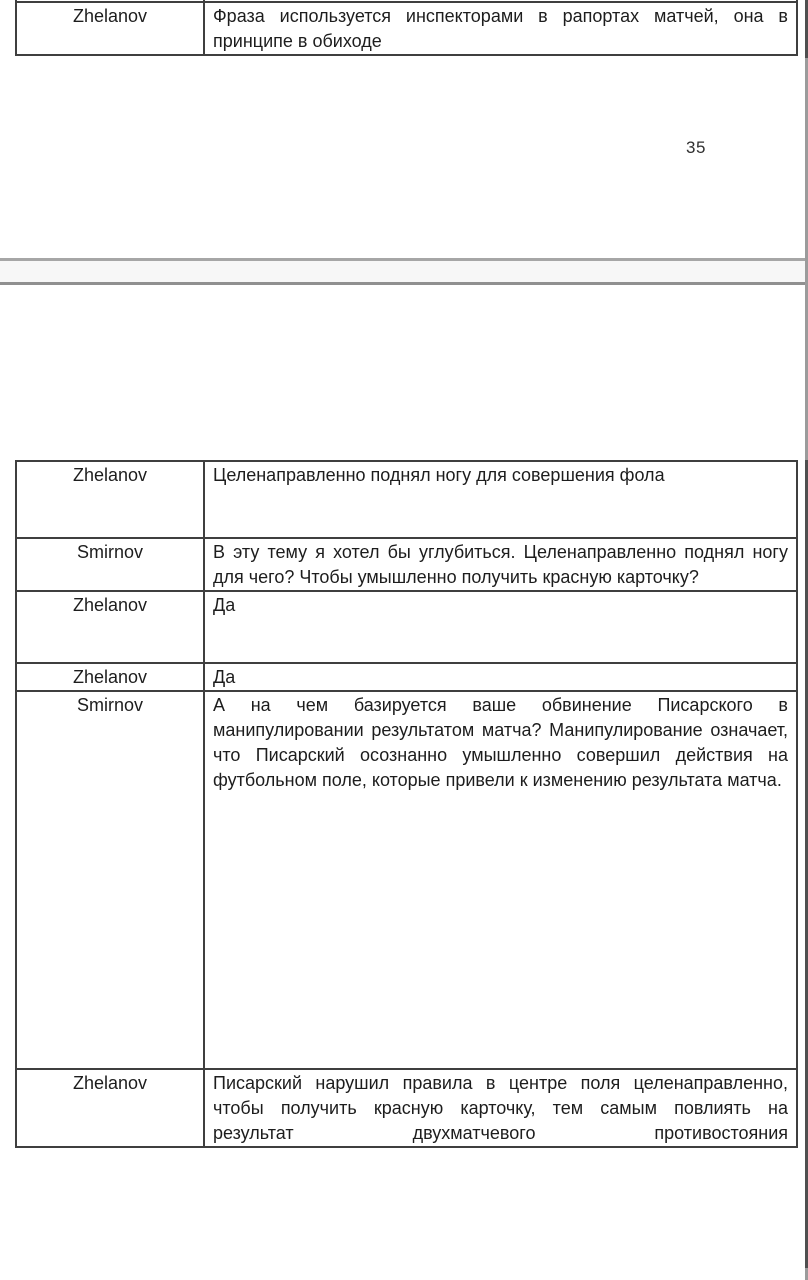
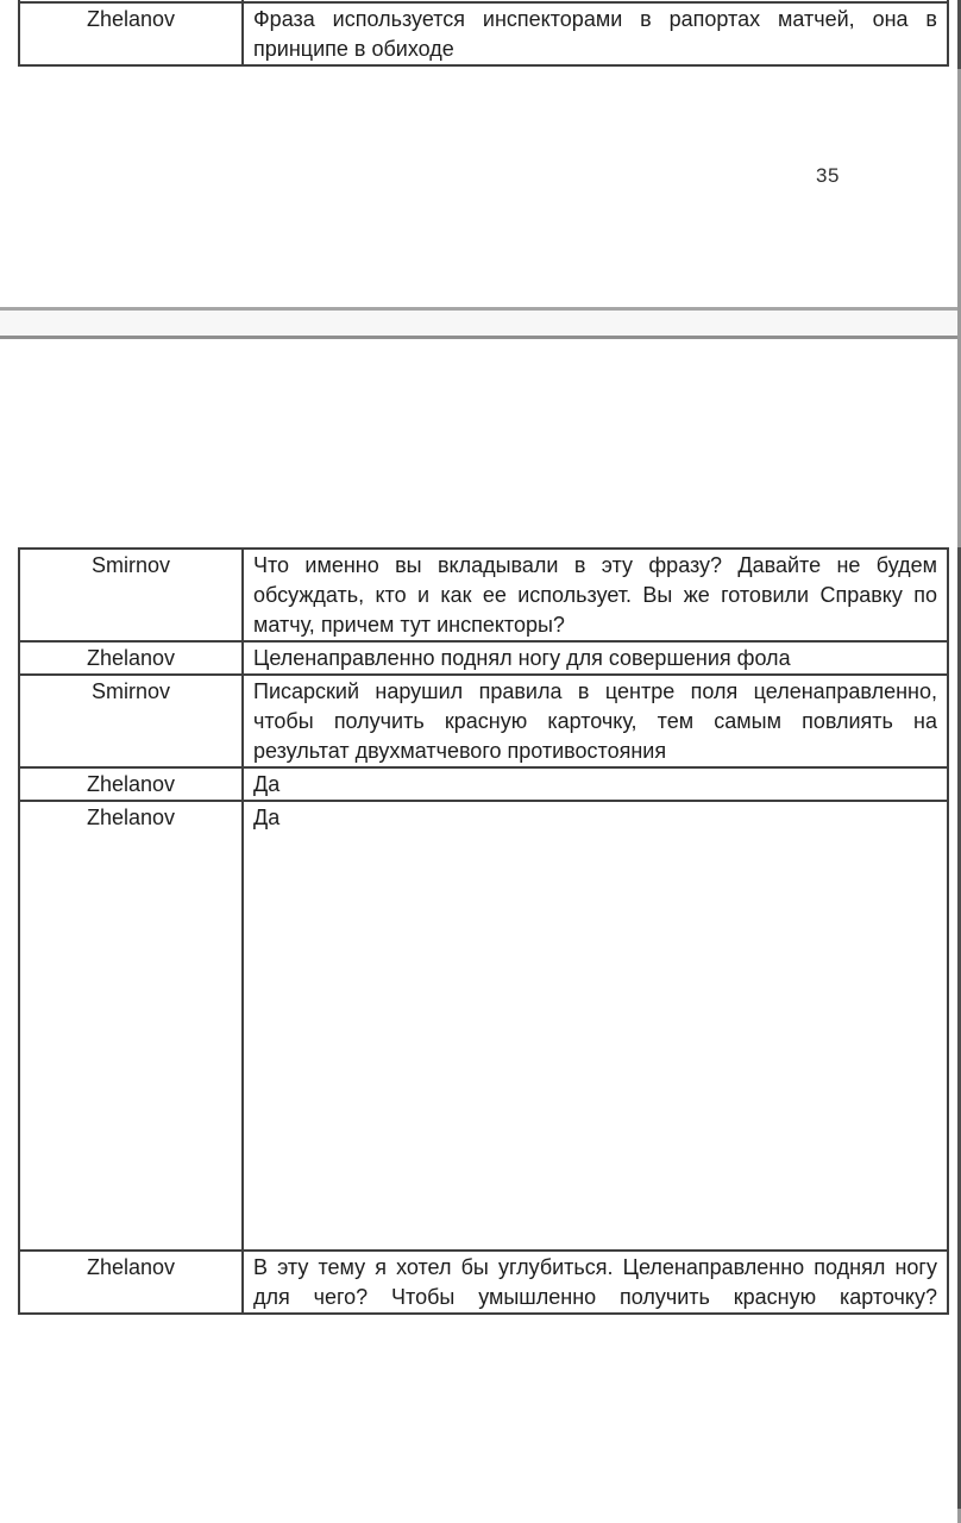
  Zhelanov	Фраза используется инспекторами в рапортах матчей, она в принципе в обиходе
  35
+ Smirnov	Что именно вы вкладывали в эту фразу? Давайте не будем обсуждать, кто и как ее использует. Вы же готовили Справку по матчу, причем тут инспекторы?
  Zhelanov	Целенаправленно поднял ногу для совершения фола
- Smirnov	В эту тему я хотел бы углубиться. Целенаправленно поднял ногу для чего? Чтобы умышленно получить красную карточку?
+ Smirnov	Писарский нарушил правила в центре поля целенаправленно, чтобы получить красную карточку, тем самым повлиять на результат двухматчевого противостояния
  Zhelanov	Да
  Zhelanov	Да
- Smirnov	А на чем базируется ваше обвинение Писарского в манипулировании результатом матча? Манипулирование означает, что Писарский осознанно умышленно совершил действия на футбольном поле, которые привели к изменению результата матча.
- Zhelanov	Писарский нарушил правила в центре поля целенаправленно, чтобы получить красную карточку, тем самым повлиять на результат двухматчевого противостояния
+ Zhelanov	В эту тему я хотел бы углубиться. Целенаправленно поднял ногу для чего? Чтобы умышленно получить красную карточку?
